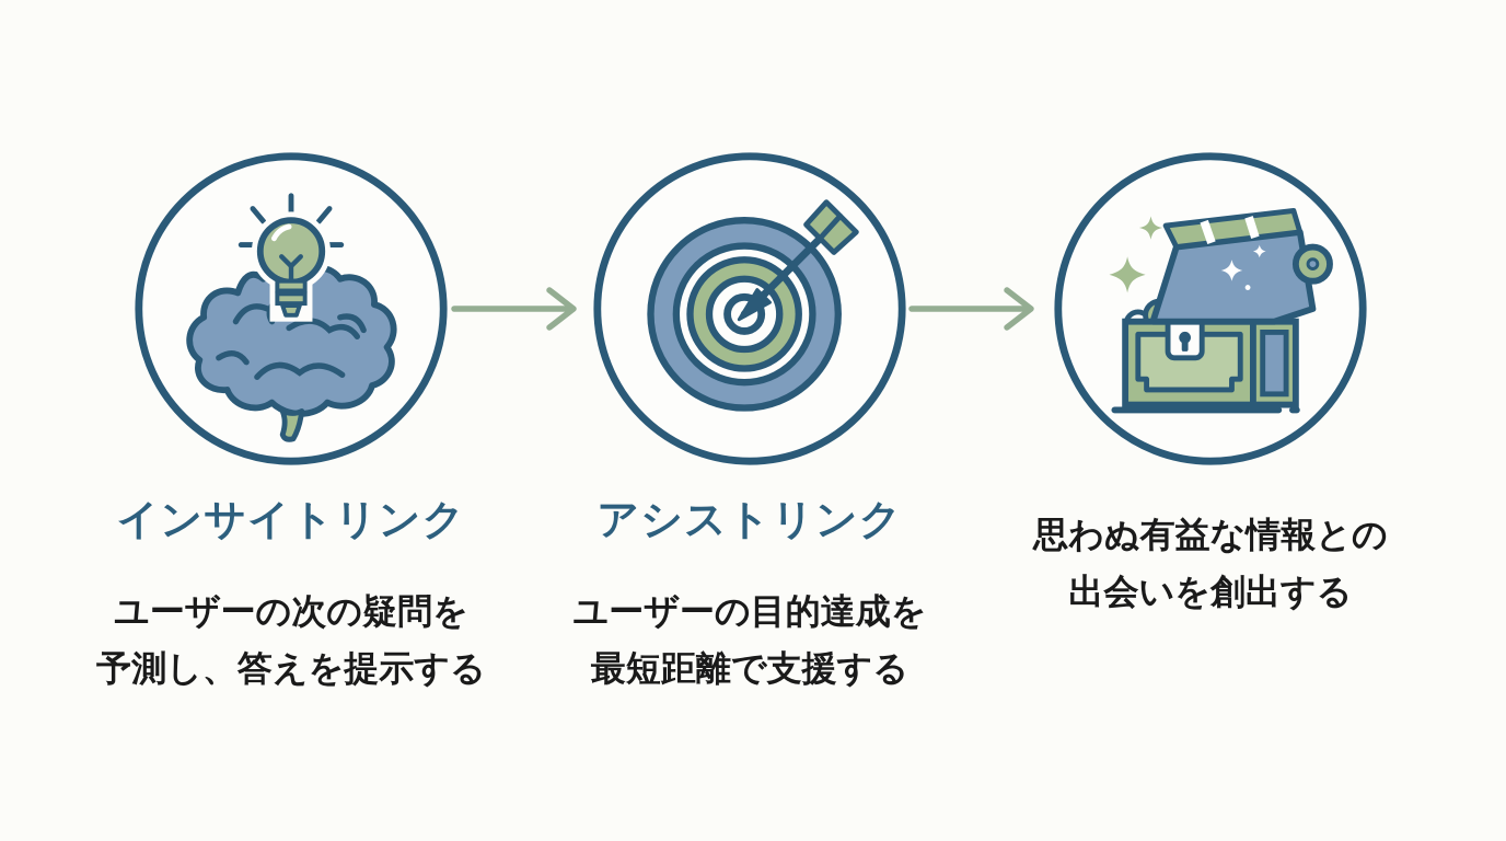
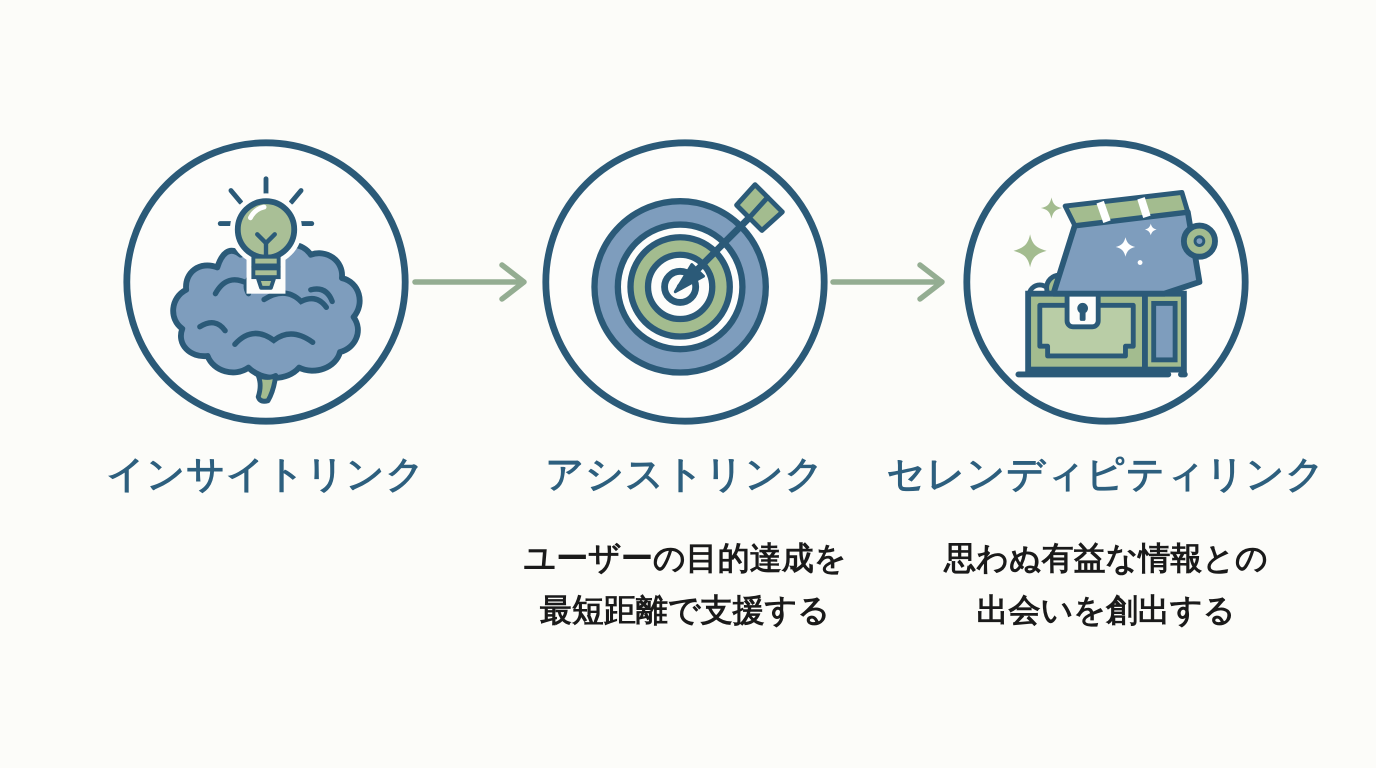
  インサイトリンク
- ユーザーの次の疑問を
- 予測し、答えを提示する
  アシストリンク
  ユーザーの目的達成を
  最短距離で支援する
+ セレンディピティリンク
  思わぬ有益な情報との
  出会いを創出する
